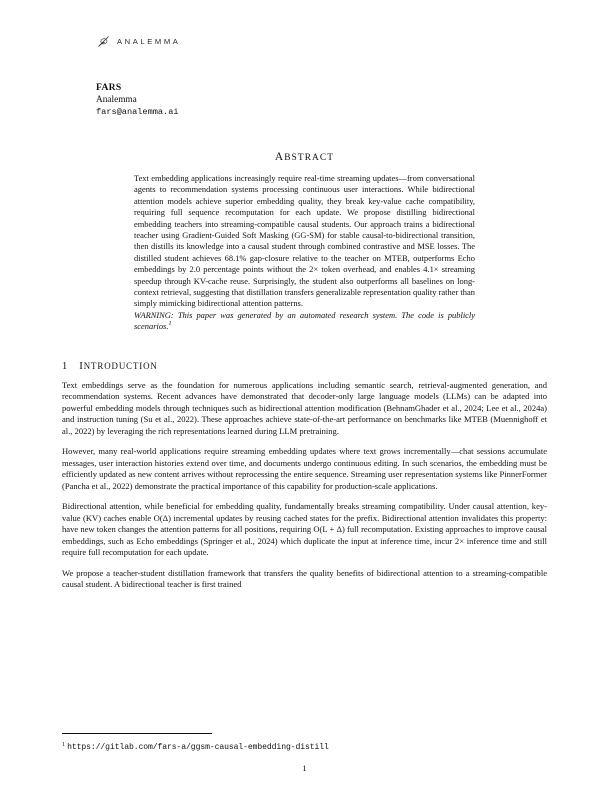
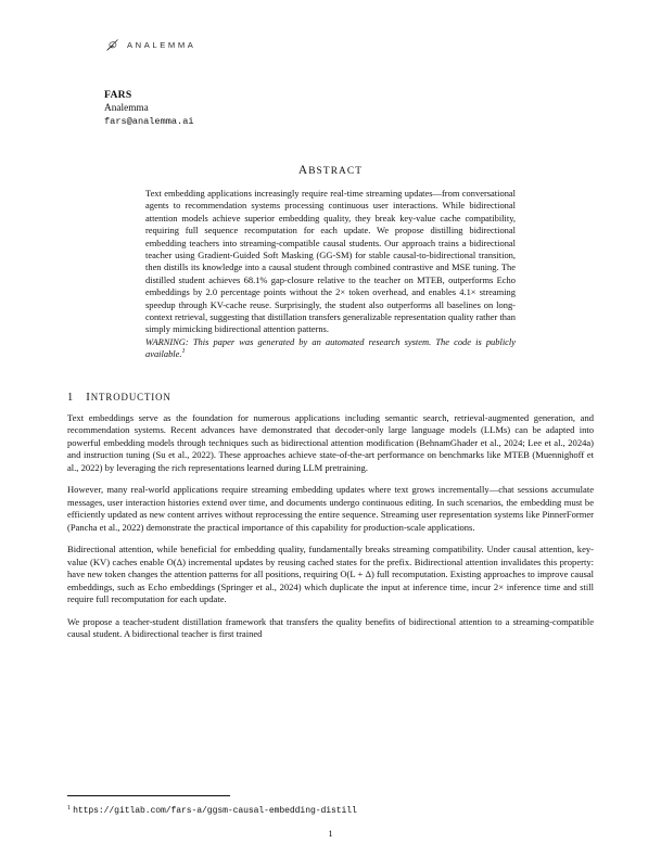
  ANALEMMA
  FARS
  Analemma
  fars@analemma.ai
  ABSTRACT
- Text embedding applications increasingly require real-time streaming updates—from conversational agents to recommendation systems processing continuous user interactions. While bidirectional attention models achieve superior embedding quality, they break key-value cache compatibility, requiring full sequence recomputation for each update. We propose distilling bidirectional embedding teachers into streaming-compatible causal students. Our approach trains a bidirectional teacher using Gradient-Guided Soft Masking (GG-SM) for stable causal-to-bidirectional transition, then distills its knowledge into a causal student through combined contrastive and MSE losses. The distilled student achieves 68.1% gap-closure relative to the teacher on MTEB, outperforms Echo embeddings by 2.0 percentage points without the 2× token overhead, and enables 4.1× streaming speedup through KV-cache reuse. Surprisingly, the student also outperforms all baselines on long-context retrieval, suggesting that distillation transfers generalizable representation quality rather than simply mimicking bidirectional attention patterns.
+ Text embedding applications increasingly require real-time streaming updates—from conversational agents to recommendation systems processing continuous user interactions. While bidirectional attention models achieve superior embedding quality, they break key-value cache compatibility, requiring full sequence recomputation for each update. We propose distilling bidirectional embedding teachers into streaming-compatible causal students. Our approach trains a bidirectional teacher using Gradient-Guided Soft Masking (GG-SM) for stable causal-to-bidirectional transition, then distills its knowledge into a causal student through combined contrastive and MSE tuning. The distilled student achieves 68.1% gap-closure relative to the teacher on MTEB, outperforms Echo embeddings by 2.0 percentage points without the 2× token overhead, and enables 4.1× streaming speedup through KV-cache reuse. Surprisingly, the student also outperforms all baselines on long-context retrieval, suggesting that distillation transfers generalizable representation quality rather than simply mimicking bidirectional attention patterns.
- WARNING: This paper was generated by an automated research system. The code is publicly scenarios.
+ WARNING: This paper was generated by an automated research system. The code is publicly available.
  1
  INTRODUCTION
  Text embeddings serve as the foundation for numerous applications including semantic search, retrieval-augmented generation, and recommendation systems. Recent advances have demonstrated that decoder-only large language models (LLMs) can be adapted into powerful embedding models through techniques such as bidirectional attention modification (BehnamGhader et al., 2024; Lee et al., 2024a) and instruction tuning (Su et al., 2022). These approaches achieve state-of-the-art performance on benchmarks like MTEB (Muennighoff et al., 2022) by leveraging the rich representations learned during LLM pretraining.
  However, many real-world applications require streaming embedding updates where text grows incrementally—chat sessions accumulate messages, user interaction histories extend over time, and documents undergo continuous editing. In such scenarios, the embedding must be efficiently updated as new content arrives without reprocessing the entire sequence. Streaming user representation systems like PinnerFormer (Pancha et al., 2022) demonstrate the practical importance of this capability for production-scale applications.
  Bidirectional attention, while beneficial for embedding quality, fundamentally breaks streaming compatibility. Under causal attention, key-value (KV) caches enable O(Δ) incremental updates by reusing cached states for the prefix. Bidirectional attention invalidates this property: have new token changes the attention patterns for all positions, requiring O(L + Δ) full recomputation. Existing approaches to improve causal embeddings, such as Echo embeddings (Springer et al., 2024) which duplicate the input at inference time, incur 2× inference time and still require full recomputation for each update.
  We propose a teacher-student distillation framework that transfers the quality benefits of bidirectional attention to a streaming-compatible causal student. A bidirectional teacher is first trained
  https://gitlab.com/fars-a/ggsm-causal-embedding-distill
  1
